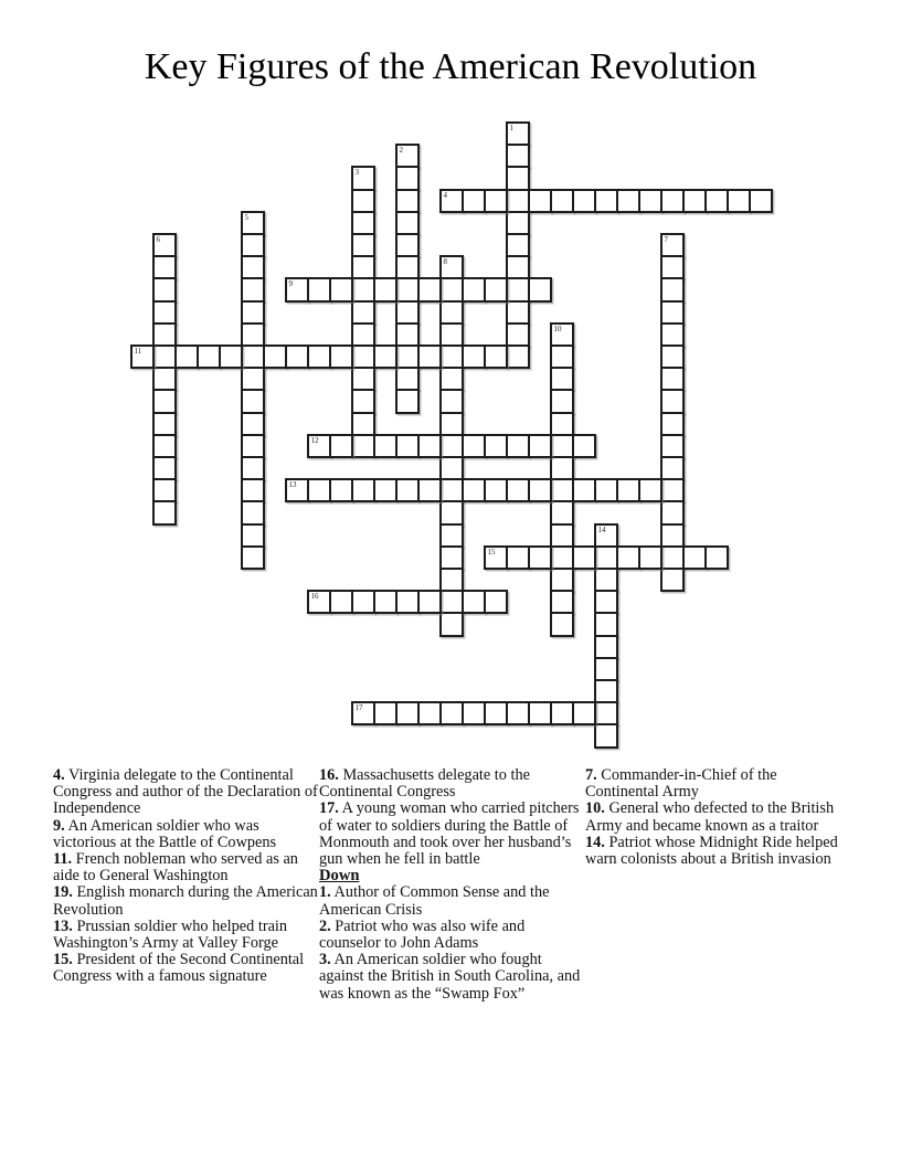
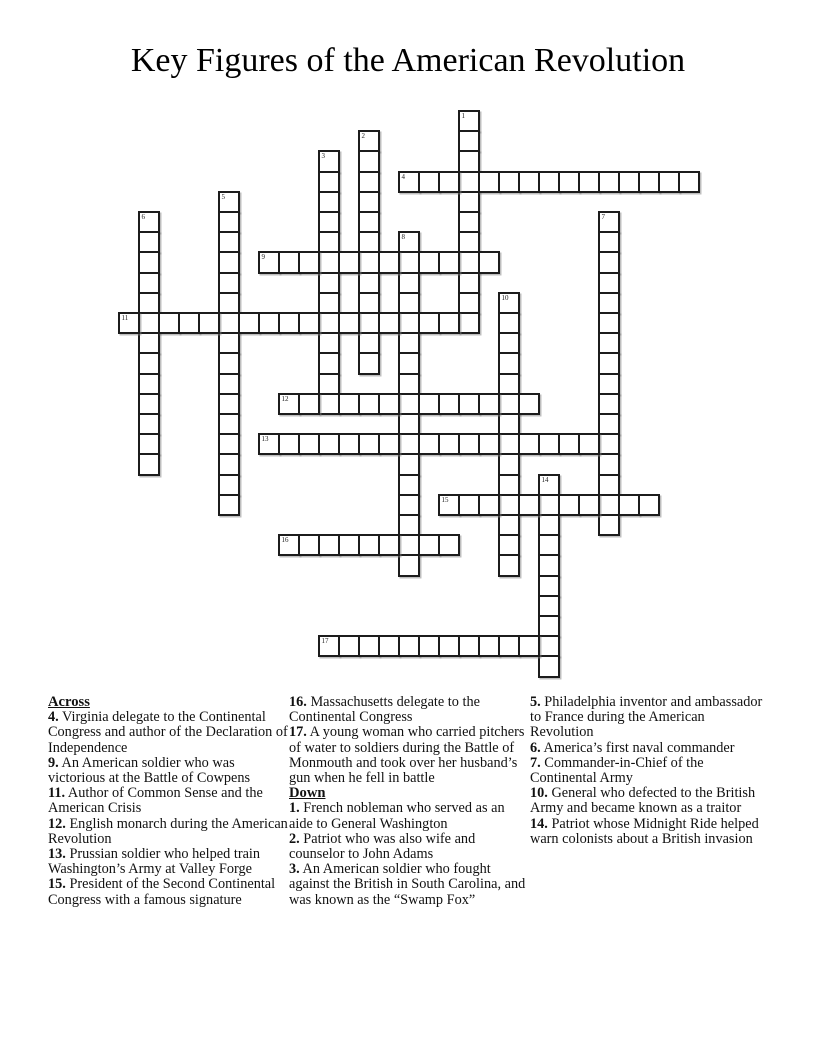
  Key Figures of the American Revolution
  1
  2
  3
  4
  5
  6
  7
  8
  10
  11
  12
  13
  14
  15
  16
  17
+ Across
  4. Virginia delegate to the Continental Congress and author of the Declaration of Independence
  9. An American soldier who was victorious at the Battle of Cowpens
- 11. French nobleman who served as an aide to General Washington
+ 11. Author of Common Sense and the American Crisis
- 19. English monarch during the American Revolution
+ 12. English monarch during the American Revolution
  13. Prussian soldier who helped train Washington’s Army at Valley Forge
  15. President of the Second Continental Congress with a famous signature
  16. Massachusetts delegate to the Continental Congress
  17. A young woman who carried pitchers of water to soldiers during the Battle of Monmouth and took over her husband’s gun when he fell in battle
  Down
- 1. Author of Common Sense and the American Crisis
+ 1. French nobleman who served as an aide to General Washington
  2. Patriot who was also wife and counselor to John Adams
  3. An American soldier who fought against the British in South Carolina, and was known as the “Swamp Fox”
+ 5. Philadelphia inventor and ambassador to France during the American Revolution
+ 6. America’s first naval commander
  7. Commander-in-Chief of the Continental Army
  10. General who defected to the British Army and became known as a traitor
  14. Patriot whose Midnight Ride helped warn colonists about a British invasion
